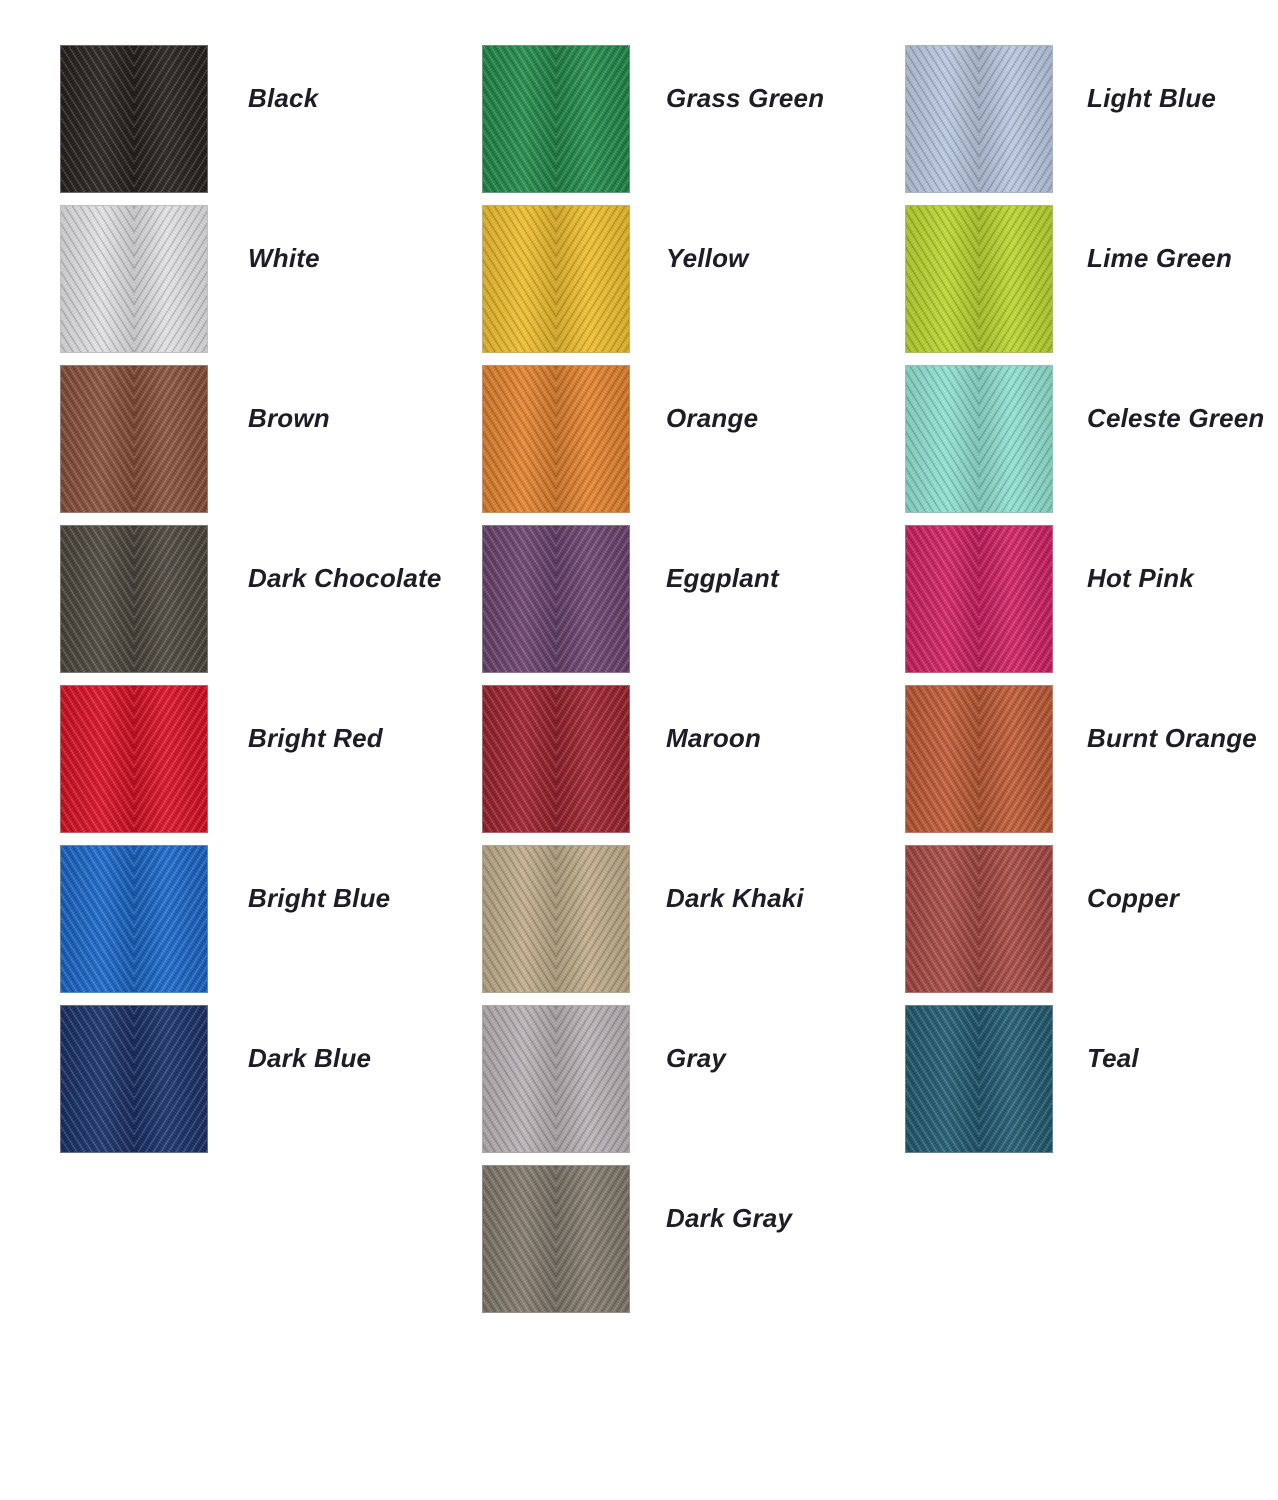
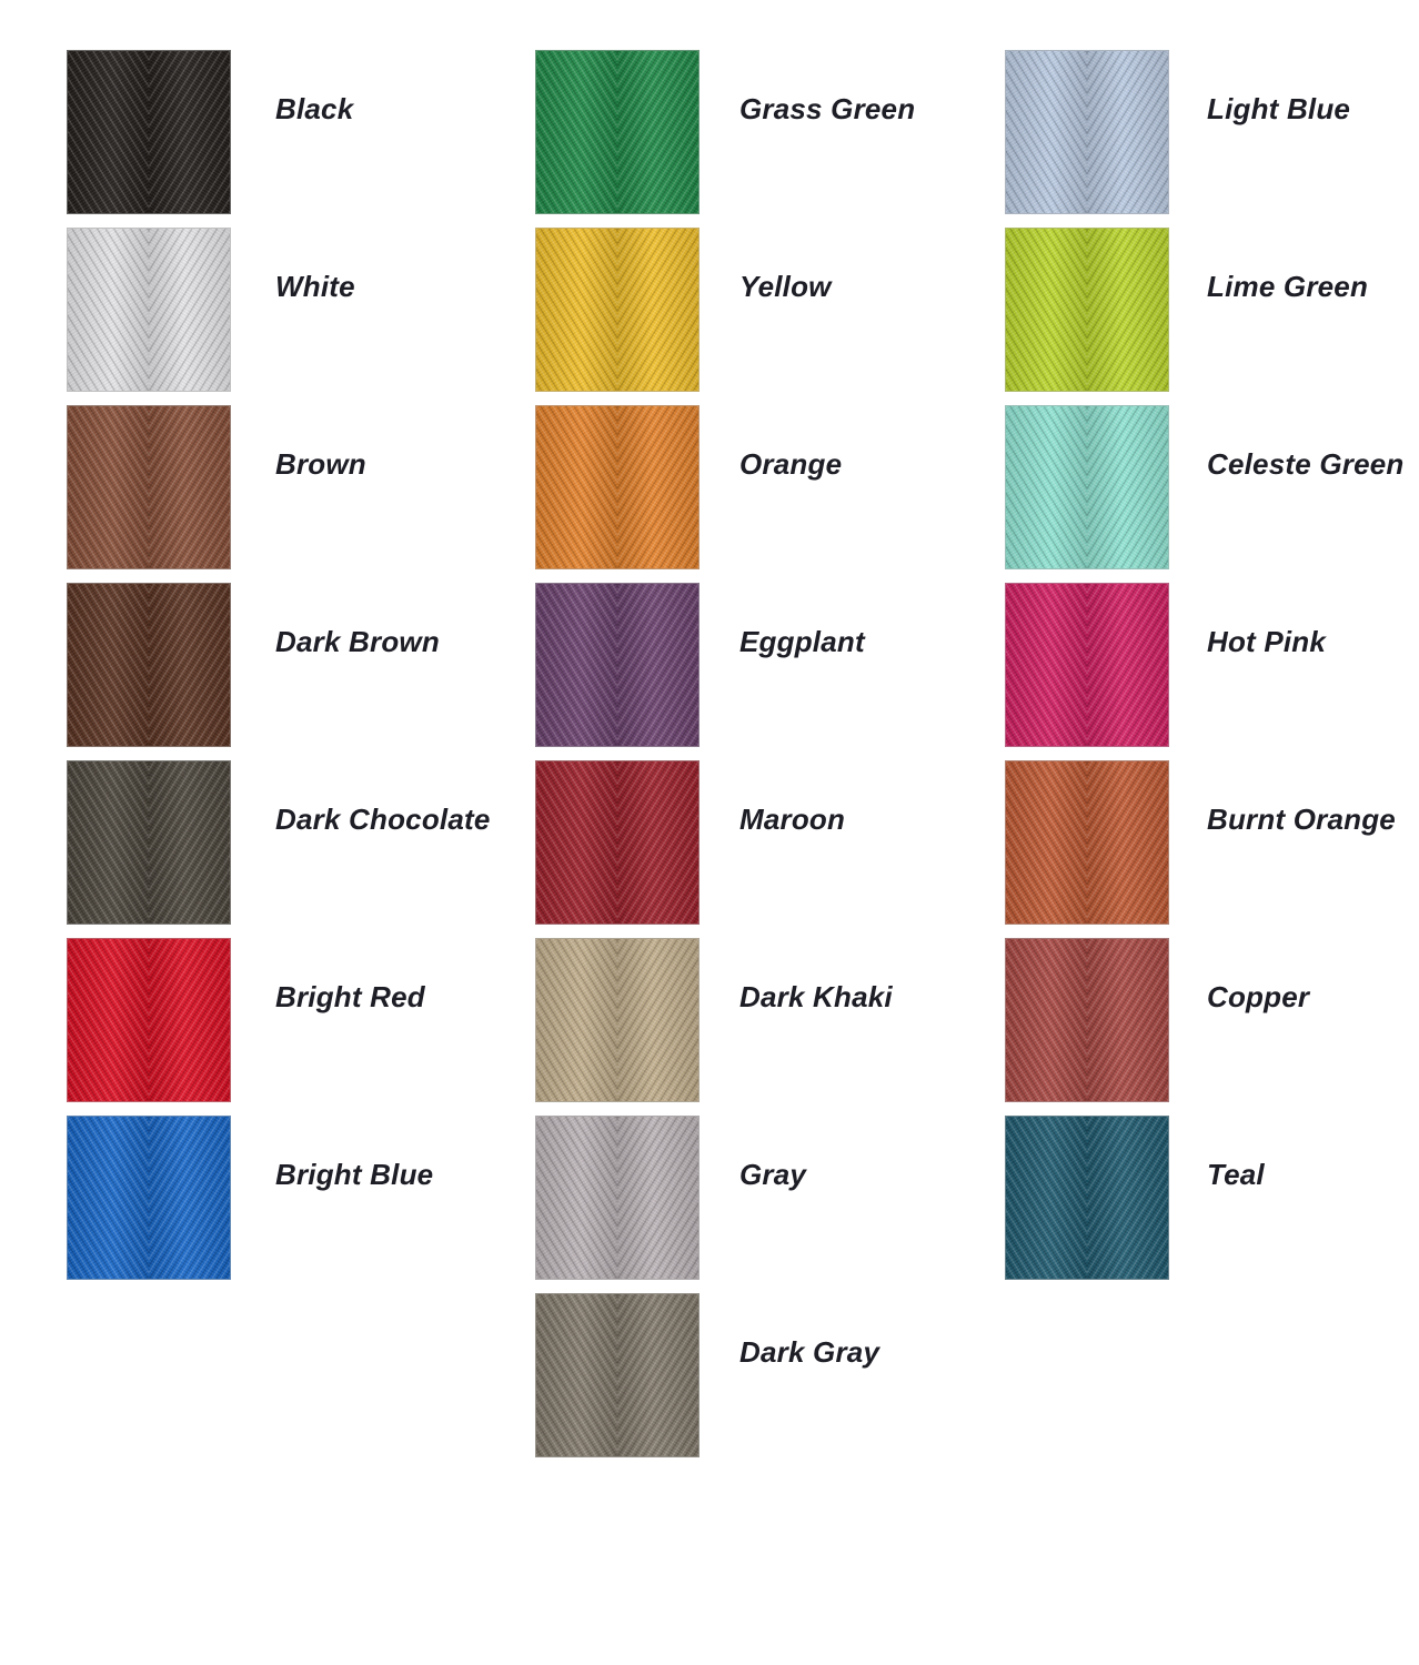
  Black
  White
  Brown
+ Dark Brown
  Dark Chocolate
  Bright Red
  Bright Blue
- Dark Blue
  Grass Green
  Yellow
  Orange
  Eggplant
  Maroon
  Dark Khaki
  Gray
  Dark Gray
  Light Blue
  Lime Green
  Celeste Green
  Hot Pink
  Burnt Orange
  Copper
  Teal
